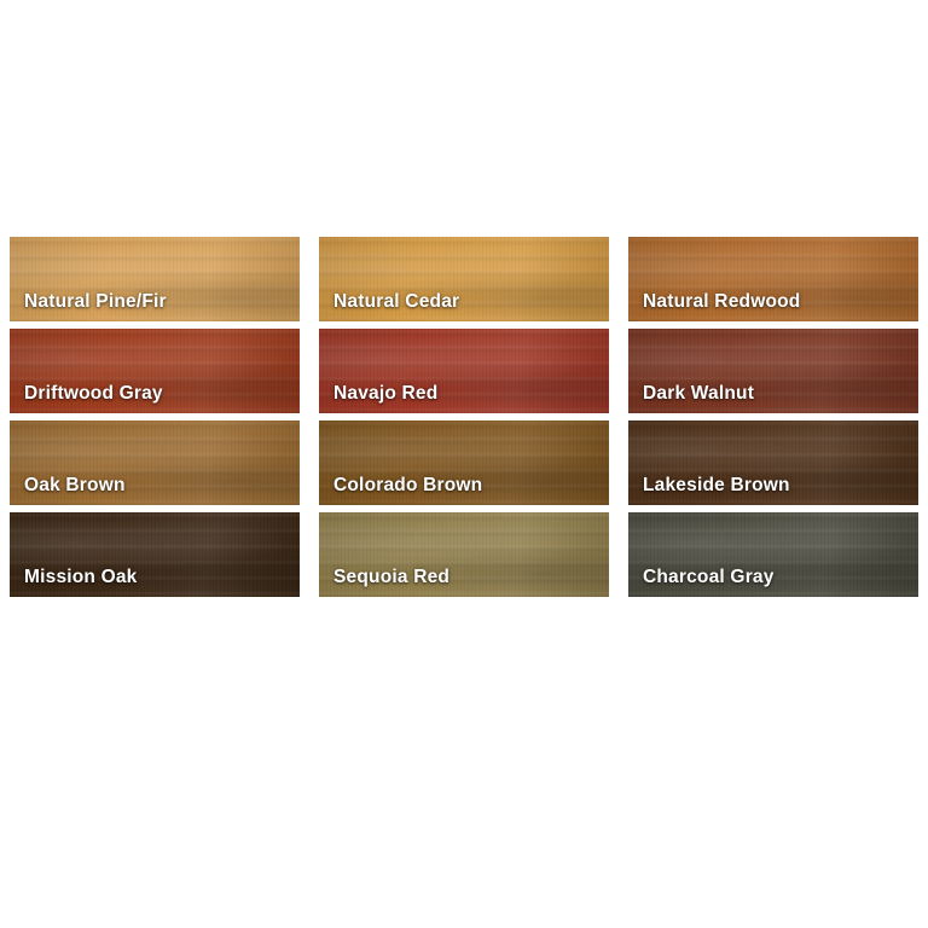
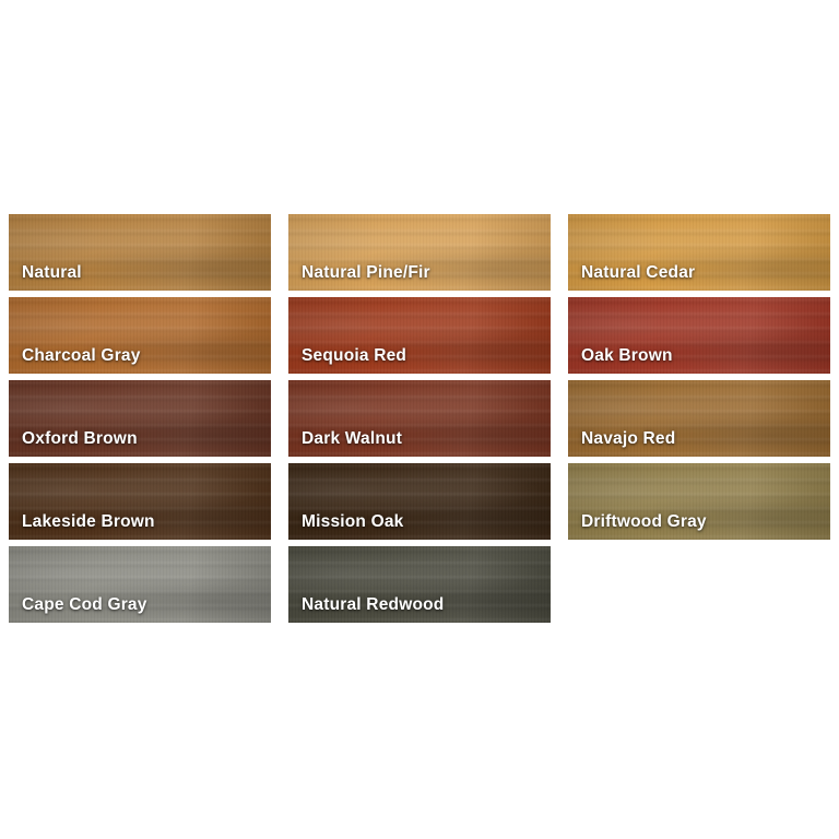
+ Natural
  Natural Pine/Fir
  Natural Cedar
- Natural Redwood
+ Charcoal Gray
- Driftwood Gray
+ Sequoia Red
- Navajo Red
+ Oak Brown
+ Oxford Brown
  Dark Walnut
- Oak Brown
+ Navajo Red
- Colorado Brown
  Lakeside Brown
  Mission Oak
- Sequoia Red
+ Driftwood Gray
+ Cape Cod Gray
- Charcoal Gray
+ Natural Redwood
